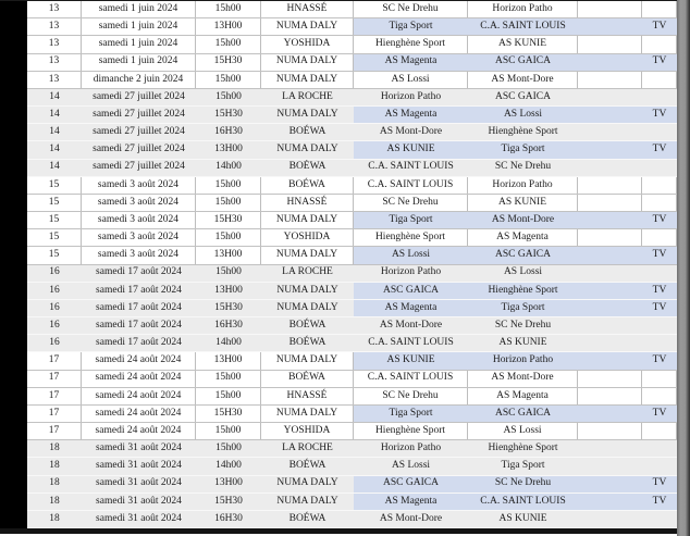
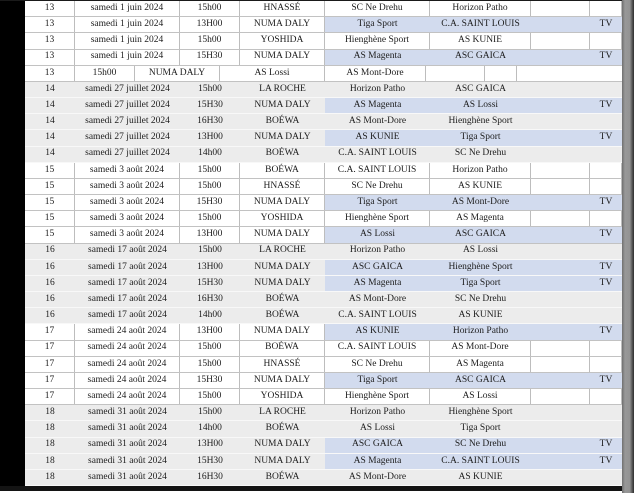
  13
  samedi 1 juin 2024
  15h00
  HNASSÉ
  SC Ne Drehu
  Horizon Patho
  13
  samedi 1 juin 2024
  13H00
  NUMA DALY
  Tiga Sport
  C.A. SAINT LOUIS
  TV
  13
  samedi 1 juin 2024
  15h00
  YOSHIDA
  Hienghène Sport
  AS KUNIE
  13
  samedi 1 juin 2024
  15H30
  NUMA DALY
  AS Magenta
  ASC GAICA
  TV
  13
- dimanche 2 juin 2024
  15h00
  NUMA DALY
  AS Lossi
  AS Mont-Dore
  14
  samedi 27 juillet 2024
  15h00
  LA ROCHE
  Horizon Patho
  ASC GAICA
  14
  samedi 27 juillet 2024
  15H30
  NUMA DALY
  AS Magenta
  AS Lossi
  TV
  14
  samedi 27 juillet 2024
  16H30
  BOÉWA
  AS Mont-Dore
  Hienghène Sport
  14
  samedi 27 juillet 2024
  13H00
  NUMA DALY
  AS KUNIE
  Tiga Sport
  TV
  14
  samedi 27 juillet 2024
  14h00
  BOÉWA
  C.A. SAINT LOUIS
  SC Ne Drehu
  15
  samedi 3 août 2024
  15h00
  BOÉWA
  C.A. SAINT LOUIS
  Horizon Patho
  15
  samedi 3 août 2024
  15h00
  HNASSÉ
  SC Ne Drehu
  AS KUNIE
  15
  samedi 3 août 2024
  15H30
  NUMA DALY
  Tiga Sport
  AS Mont-Dore
  TV
  15
  samedi 3 août 2024
  15h00
  YOSHIDA
  Hienghène Sport
  AS Magenta
  15
  samedi 3 août 2024
  13H00
  NUMA DALY
  AS Lossi
  ASC GAICA
  TV
  16
  samedi 17 août 2024
  15h00
  LA ROCHE
  Horizon Patho
  AS Lossi
  16
  samedi 17 août 2024
  13H00
  NUMA DALY
  ASC GAICA
  Hienghène Sport
  TV
  16
  samedi 17 août 2024
  15H30
  NUMA DALY
  AS Magenta
  Tiga Sport
  TV
  16
  samedi 17 août 2024
  16H30
  BOÉWA
  AS Mont-Dore
  SC Ne Drehu
  16
  samedi 17 août 2024
  14h00
  BOÉWA
  C.A. SAINT LOUIS
  AS KUNIE
  17
  samedi 24 août 2024
  13H00
  NUMA DALY
  AS KUNIE
  Horizon Patho
  TV
  17
  samedi 24 août 2024
  15h00
  BOÉWA
  C.A. SAINT LOUIS
  AS Mont-Dore
  17
  samedi 24 août 2024
  15h00
  HNASSÉ
  SC Ne Drehu
  AS Magenta
  17
  samedi 24 août 2024
  15H30
  NUMA DALY
  Tiga Sport
  ASC GAICA
  TV
  17
  samedi 24 août 2024
  15h00
  YOSHIDA
  Hienghène Sport
  AS Lossi
  18
  samedi 31 août 2024
  15h00
  LA ROCHE
  Horizon Patho
  Hienghène Sport
  18
  samedi 31 août 2024
  14h00
  BOÉWA
  AS Lossi
  Tiga Sport
  18
  samedi 31 août 2024
  13H00
  NUMA DALY
  ASC GAICA
  SC Ne Drehu
  TV
  18
  samedi 31 août 2024
  15H30
  NUMA DALY
  AS Magenta
  C.A. SAINT LOUIS
  TV
  18
  samedi 31 août 2024
  16H30
  BOÉWA
  AS Mont-Dore
  AS KUNIE
